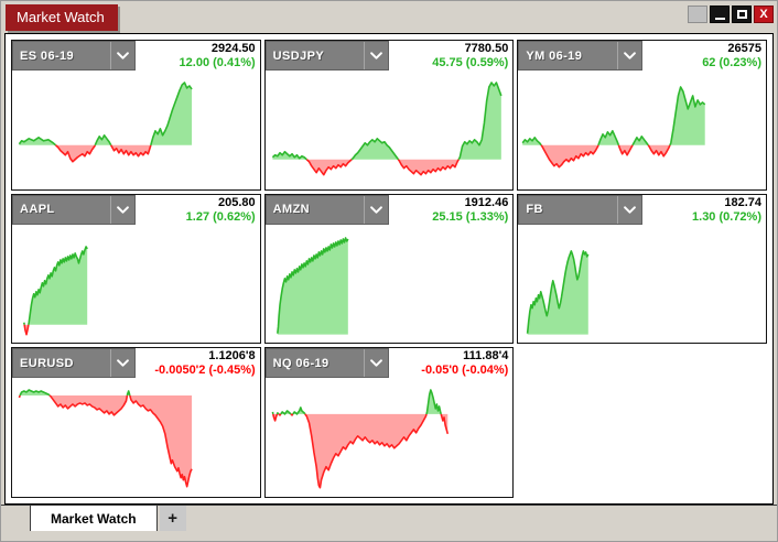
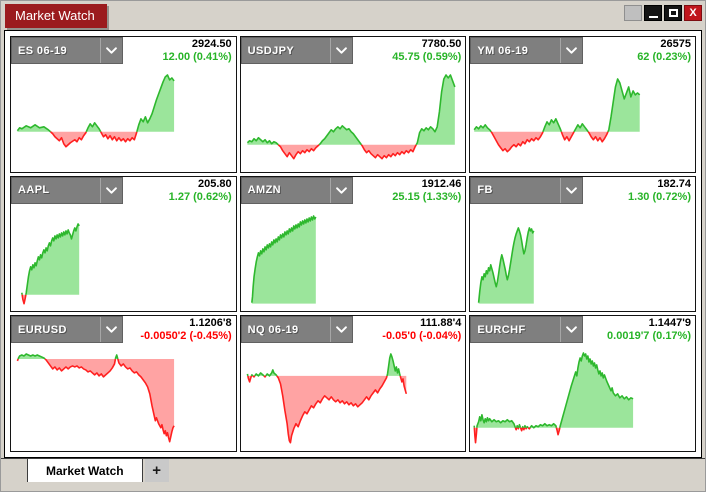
  Market Watch
  X
  ES 06-19
  2924.50
  12.00 (0.41%)
  USDJPY
  7780.50
  45.75 (0.59%)
  YM 06-19
  26575
  62 (0.23%)
  AAPL
  205.80
  1.27 (0.62%)
  AMZN
  1912.46
  25.15 (1.33%)
  FB
  182.74
  1.30 (0.72%)
  EURUSD
  1.1206'8
  -0.0050'2 (-0.45%)
  NQ 06-19
  111.88'4
  -0.05'0 (-0.04%)
+ EURCHF
+ 1.1447'9
+ 0.0019'7 (0.17%)
  Market Watch
  +
